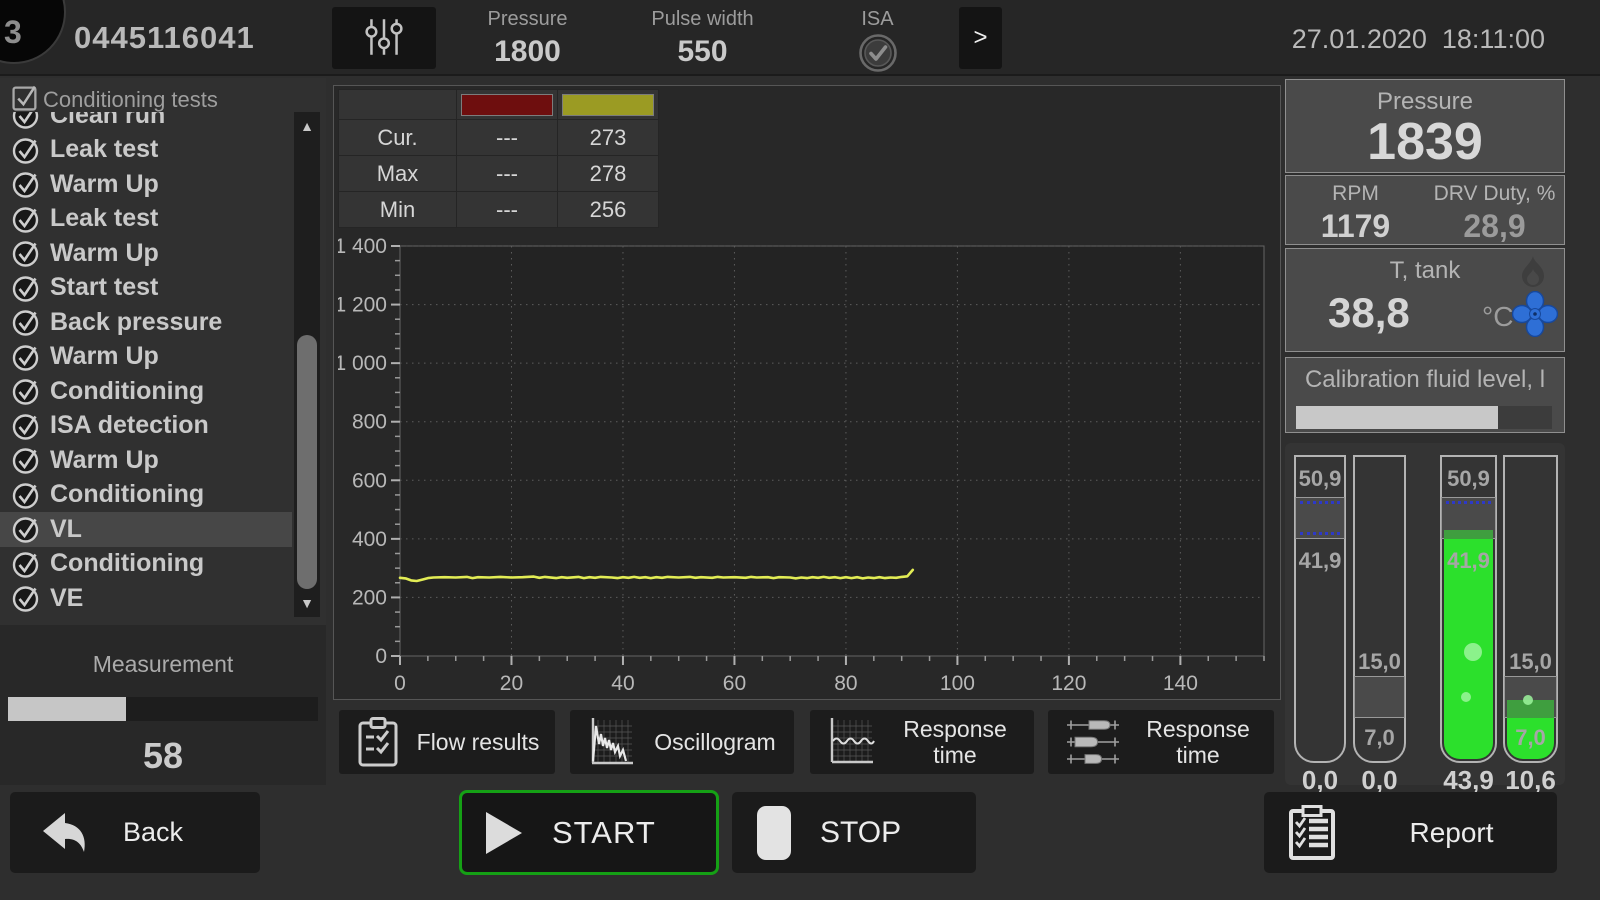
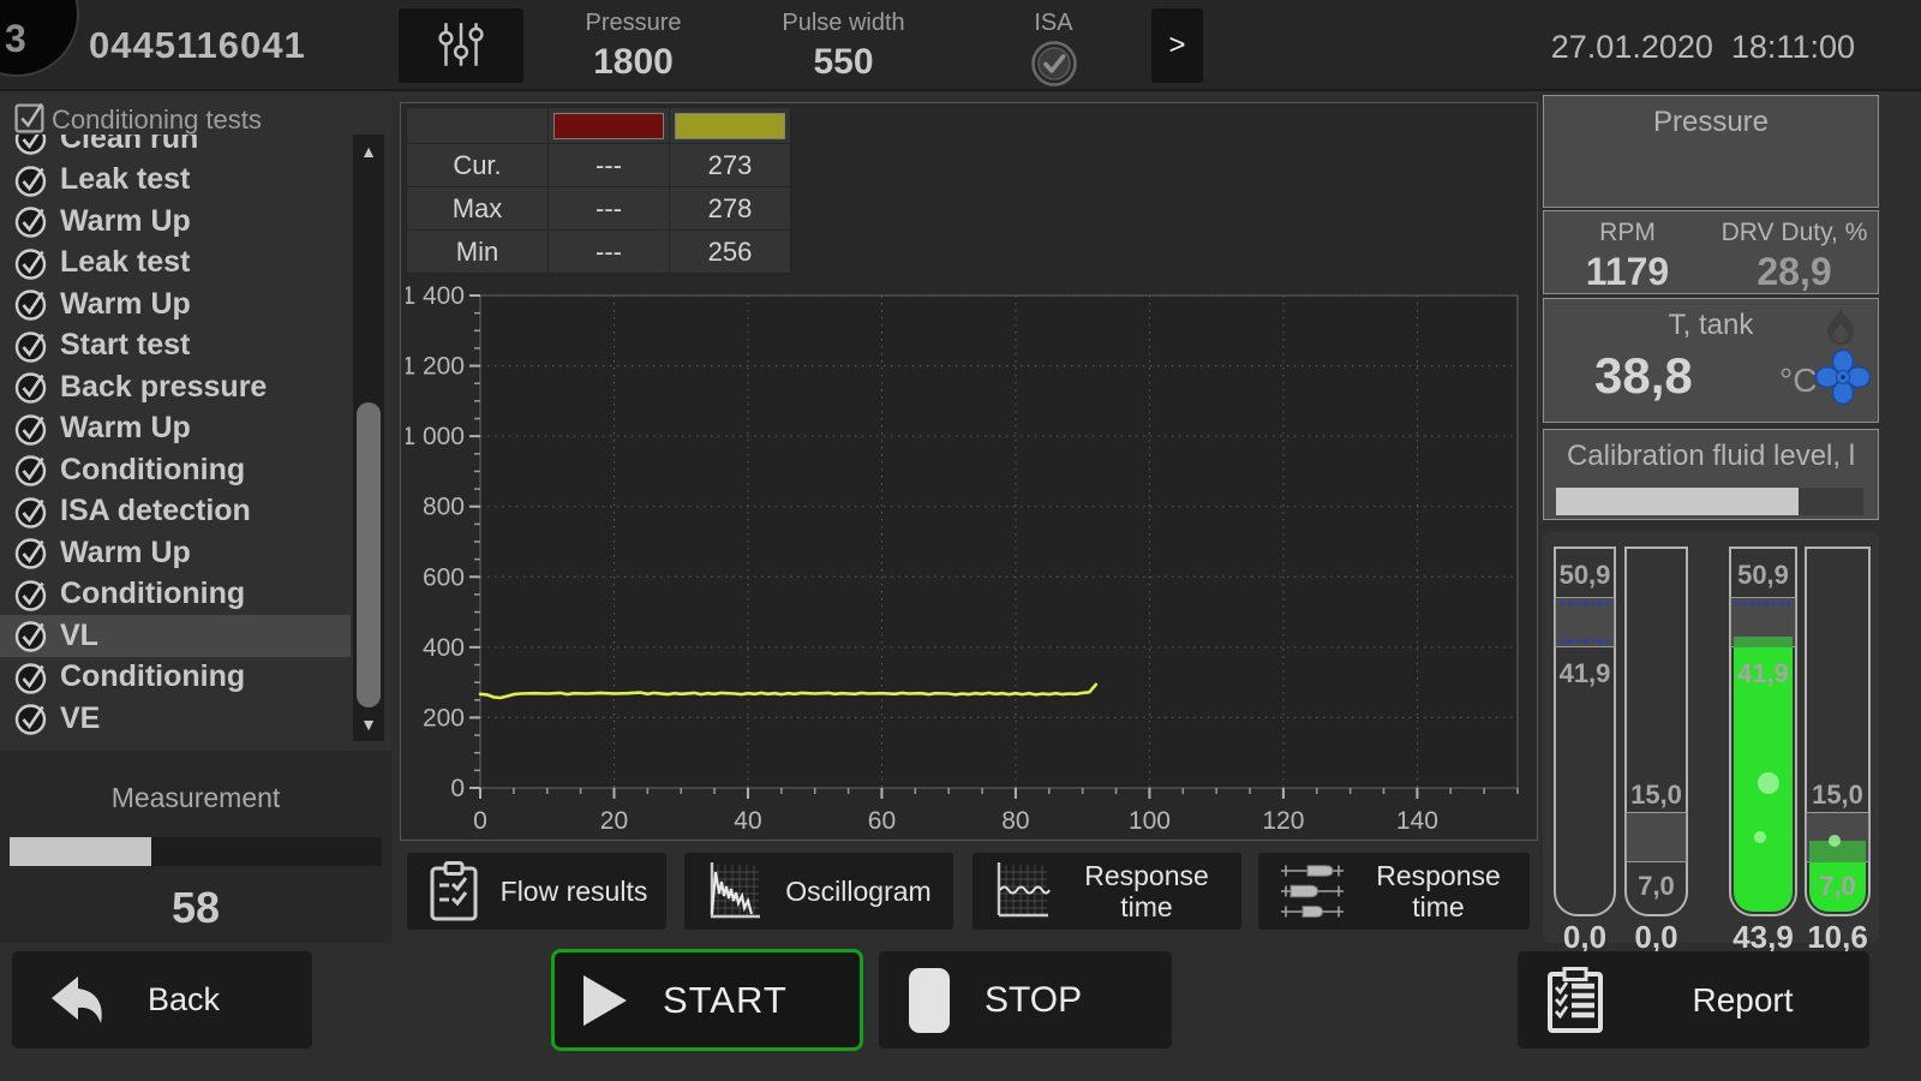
  3
  0445116041
  Pressure
  1800
  Pulse width
  550
  ISA
  >
  27.01.2020 18:11:00
  Conditioning tests
  Clean run
  Leak test
  Warm Up
  Leak test
  Warm Up
  Start test
  Back pressure
  Warm Up
  Conditioning
  ISA detection
  Warm Up
  Conditioning
  VL
  Conditioning
  VE
  ▲
  ▼
  Measurement
  58
  Cur.	---	273
  Max	---	278
  Min	---	256
  0
  200
  400
  600
  800
  1 000
  1 200
  1 400
  0
  20
  40
  60
  80
  100
  120
  140
  Flow results
  Oscillogram
  Response time
  Response time
  Pressure
- 1839
  RPM
  1179
  DRV Duty, %
  28,9
  T, tank
  38,8
  °C
  Calibration fluid level, l
  50,9
  41,9
  0,0
  15,0
  7,0
  0,0
  50,9
  41,9
  43,9
  15,0
  7,0
  10,6
  Back
  START
  STOP
  Report
